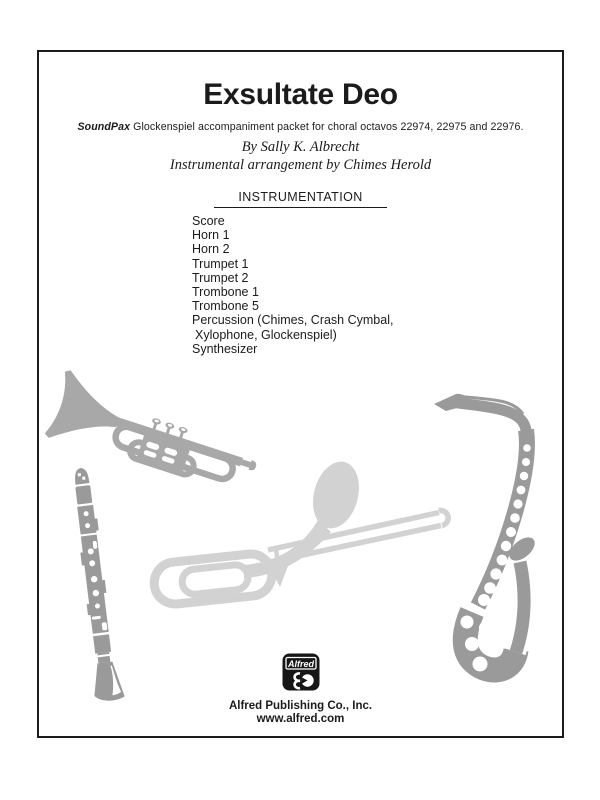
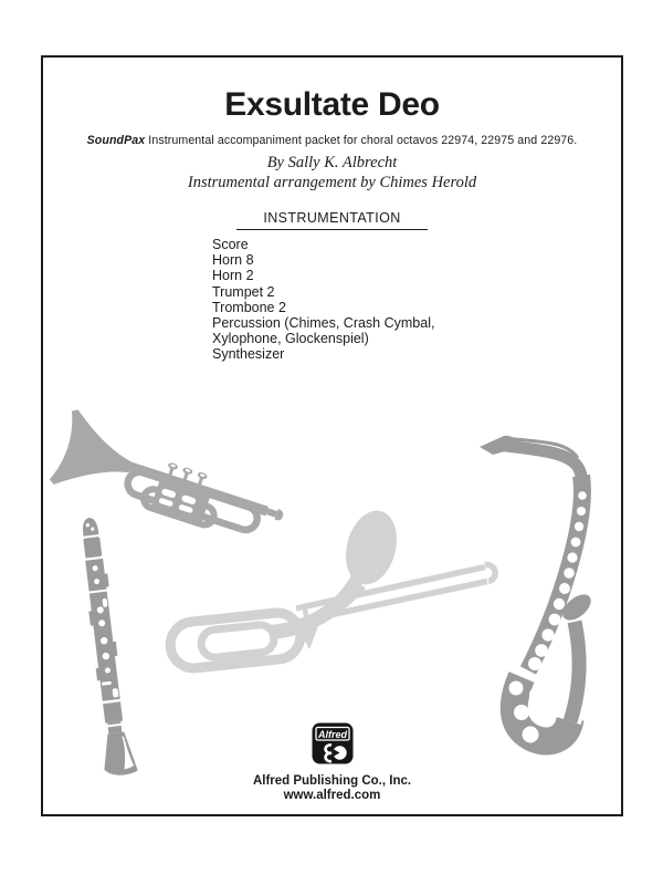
  Exsultate Deo
- SoundPax Glockenspiel accompaniment packet for choral octavos 22974, 22975 and 22976.
+ SoundPax Instrumental accompaniment packet for choral octavos 22974, 22975 and 22976.
  By Sally K. Albrecht
  Instrumental arrangement by Chimes Herold
  INSTRUMENTATION
  Score
- Horn 1
+ Horn 8
  Horn 2
- Trumpet 1
  Trumpet 2
- Trombone 1
- Trombone 5
+ Trombone 2
  Percussion (Chimes, Crash Cymbal,
  Xylophone, Glockenspiel)
  Synthesizer
  Alfred
  Alfred Publishing Co., Inc.
  www.alfred.com
